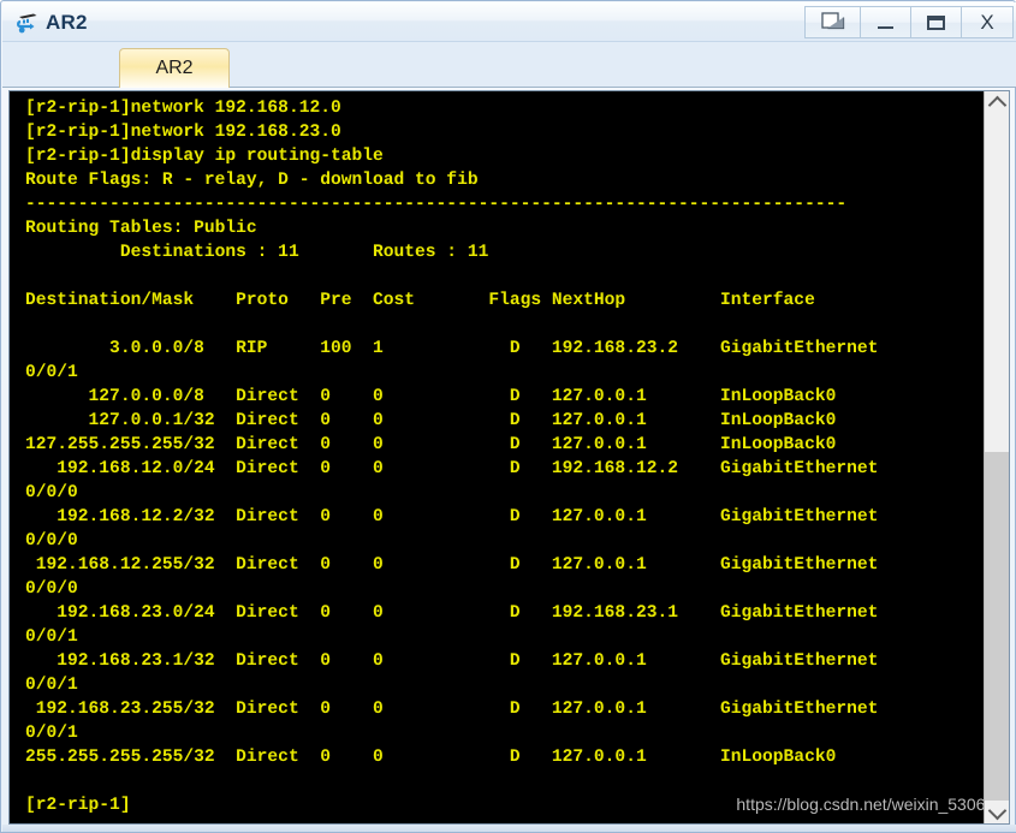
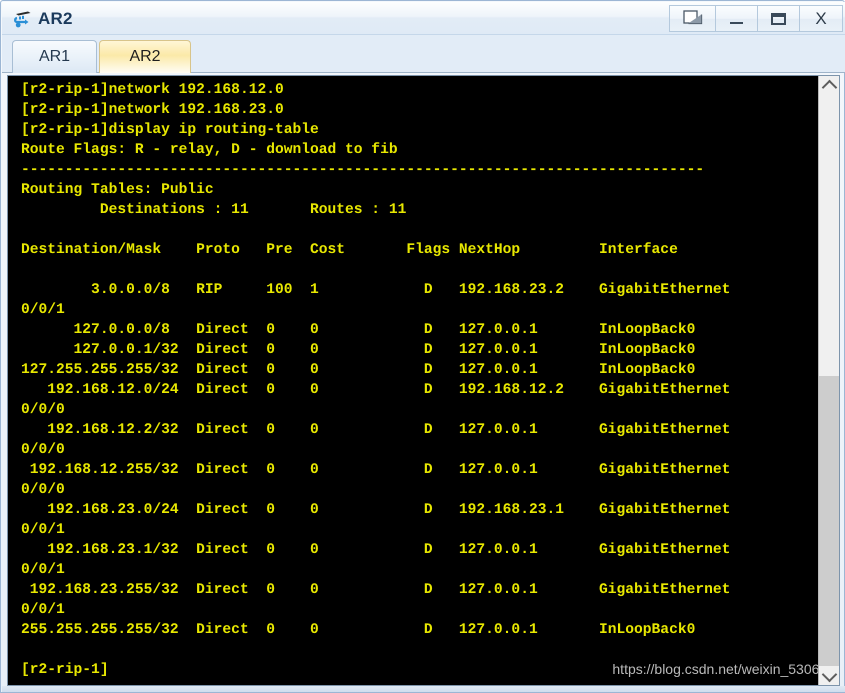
  AR2
  X
+ AR1
  AR2
  [r2-rip-1]network 192.168.12.0
  [r2-rip-1]network 192.168.23.0
  [r2-rip-1]display ip routing-table
  Route Flags: R - relay, D - download to fib
  ------------------------------------------------------------------------------
  Routing Tables: Public
  Destinations : 11 Routes : 11
  Destination/Mask Proto Pre Cost Flags NextHop Interface
  3.0.0.0/8 RIP 100 1 D 192.168.23.2 GigabitEthernet
  0/0/1
  127.0.0.0/8 Direct 0 0 D 127.0.0.1 InLoopBack0
  127.0.0.1/32 Direct 0 0 D 127.0.0.1 InLoopBack0
  127.255.255.255/32 Direct 0 0 D 127.0.0.1 InLoopBack0
  192.168.12.0/24 Direct 0 0 D 192.168.12.2 GigabitEthernet
  0/0/0
  192.168.12.2/32 Direct 0 0 D 127.0.0.1 GigabitEthernet
  0/0/0
  192.168.12.255/32 Direct 0 0 D 127.0.0.1 GigabitEthernet
  0/0/0
  192.168.23.0/24 Direct 0 0 D 192.168.23.1 GigabitEthernet
  0/0/1
  192.168.23.1/32 Direct 0 0 D 127.0.0.1 GigabitEthernet
  0/0/1
  192.168.23.255/32 Direct 0 0 D 127.0.0.1 GigabitEthernet
  0/0/1
  255.255.255.255/32 Direct 0 0 D 127.0.0.1 InLoopBack0
  [r2-rip-1]
  https://blog.csdn.net/weixin_5306
